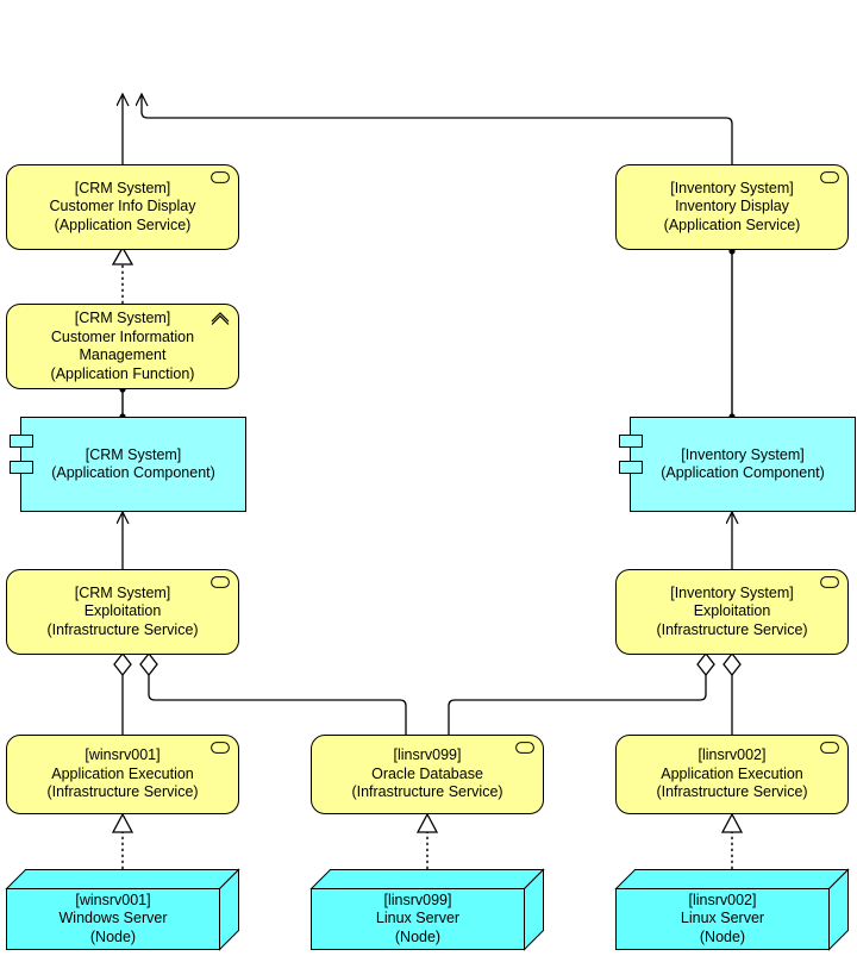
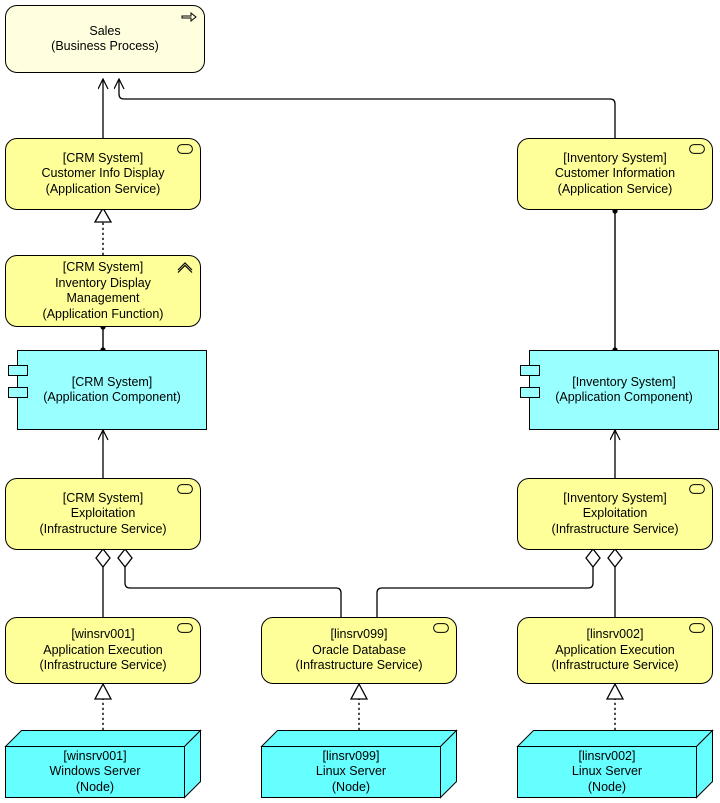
+ Sales
+ (Business Process)
  [CRM System]
  Customer Info Display
  (Application Service)
  [Inventory System]
- Inventory Display
+ Customer Information
  (Application Service)
  [CRM System]
- Customer Information
+ Inventory Display
  Management
  (Application Function)
  [CRM System]
  (Application Component)
  [Inventory System]
  (Application Component)
  [CRM System]
  Exploitation
  (Infrastructure Service)
  [Inventory System]
  Exploitation
  (Infrastructure Service)
  [winsrv001]
  Application Execution
  (Infrastructure Service)
  [linsrv099]
  Oracle Database
  (Infrastructure Service)
  [linsrv002]
  Application Execution
  (Infrastructure Service)
  [winsrv001]
  Windows Server
  (Node)
  [linsrv099]
  Linux Server
  (Node)
  [linsrv002]
  Linux Server
  (Node)
